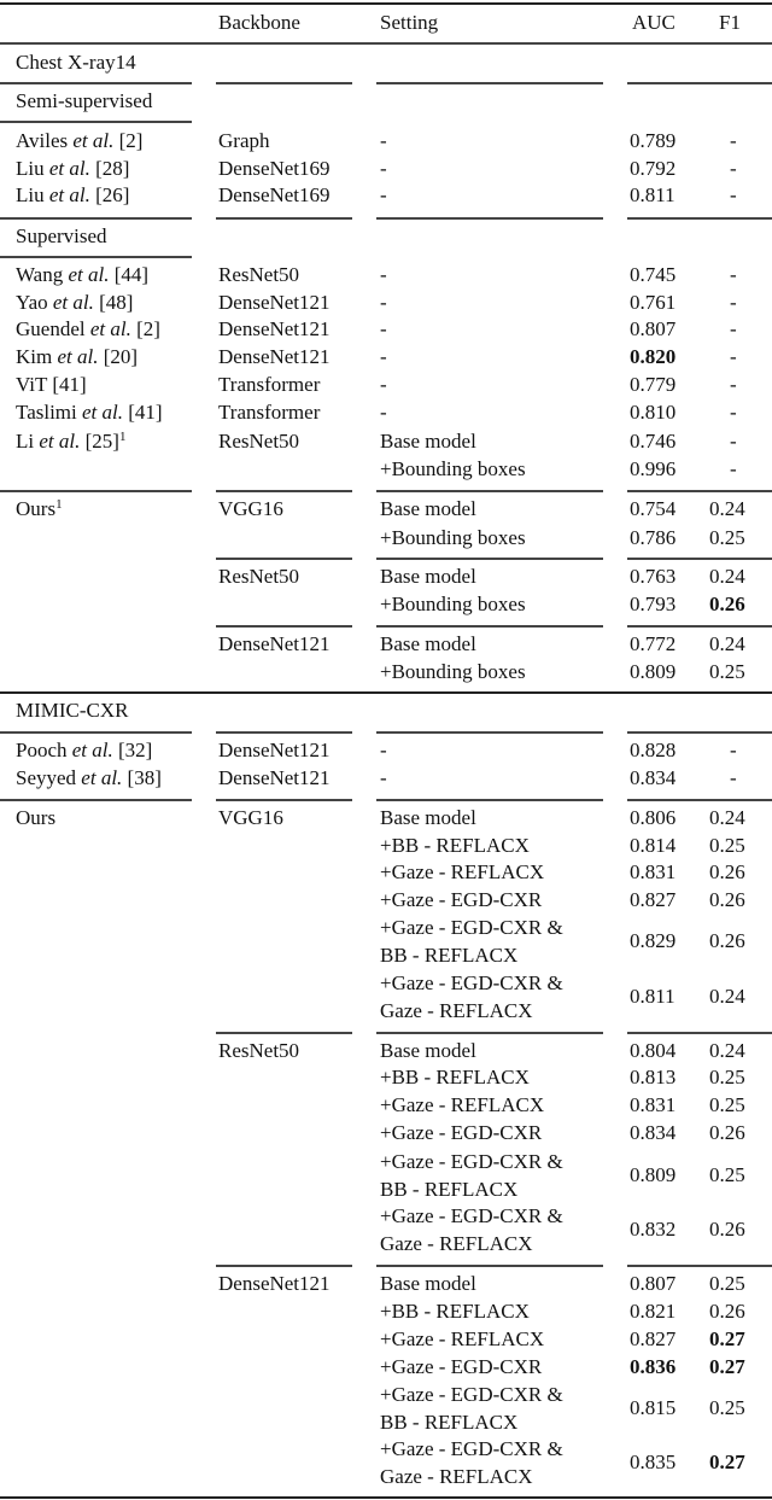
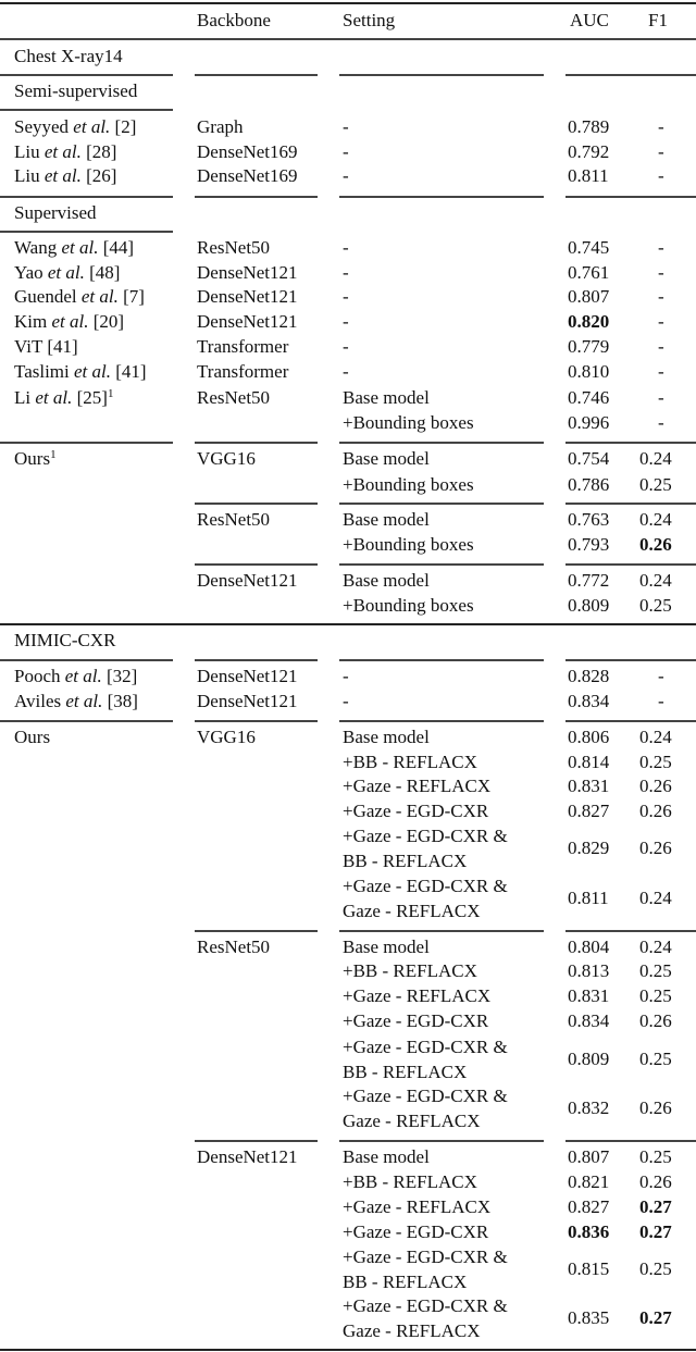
  Backbone
  Setting
  AUC
  F1
  Chest X-ray14
  Semi-supervised
- Aviles et al. [2]
+ Seyyed et al. [2]
  Graph
  -
  0.789
  -
  Liu et al. [28]
  DenseNet169
  -
  0.792
  -
  Liu et al. [26]
  DenseNet169
  -
  0.811
  -
  Supervised
  Wang et al. [44]
  ResNet50
  -
  0.745
  -
  Yao et al. [48]
  DenseNet121
  -
  0.761
  -
- Guendel et al. [2]
+ Guendel et al. [7]
  DenseNet121
  -
  0.807
  -
  Kim et al. [20]
  DenseNet121
  -
  0.820
  -
  ViT [41]
  Transformer
  -
  0.779
  -
  Taslimi et al. [41]
  Transformer
  -
  0.810
  -
  Li et al. [25]1
  ResNet50
  Base model
  0.746
  -
  +Bounding boxes
  0.996
  -
  Ours1
  VGG16
  Base model
  0.754
  0.24
  +Bounding boxes
  0.786
  0.25
  ResNet50
  Base model
  0.763
  0.24
  +Bounding boxes
  0.793
  0.26
  DenseNet121
  Base model
  0.772
  0.24
  +Bounding boxes
  0.809
  0.25
  MIMIC-CXR
  Pooch et al. [32]
  DenseNet121
  -
  0.828
  -
- Seyyed et al. [38]
+ Aviles et al. [38]
  DenseNet121
  -
  0.834
  -
  Ours
  VGG16
  Base model
  0.806
  0.24
  +BB - REFLACX
  0.814
  0.25
  +Gaze - REFLACX
  0.831
  0.26
  +Gaze - EGD-CXR
  0.827
  0.26
  +Gaze - EGD-CXR &
  BB - REFLACX
  0.829
  0.26
  +Gaze - EGD-CXR &
  Gaze - REFLACX
  0.811
  0.24
  ResNet50
  Base model
  0.804
  0.24
  +BB - REFLACX
  0.813
  0.25
  +Gaze - REFLACX
  0.831
  0.25
  +Gaze - EGD-CXR
  0.834
  0.26
  +Gaze - EGD-CXR &
  BB - REFLACX
  0.809
  0.25
  +Gaze - EGD-CXR &
  Gaze - REFLACX
  0.832
  0.26
  DenseNet121
  Base model
  0.807
  0.25
  +BB - REFLACX
  0.821
  0.26
  +Gaze - REFLACX
  0.827
  0.27
  +Gaze - EGD-CXR
  0.836
  0.27
  +Gaze - EGD-CXR &
  BB - REFLACX
  0.815
  0.25
  +Gaze - EGD-CXR &
  Gaze - REFLACX
  0.835
  0.27
